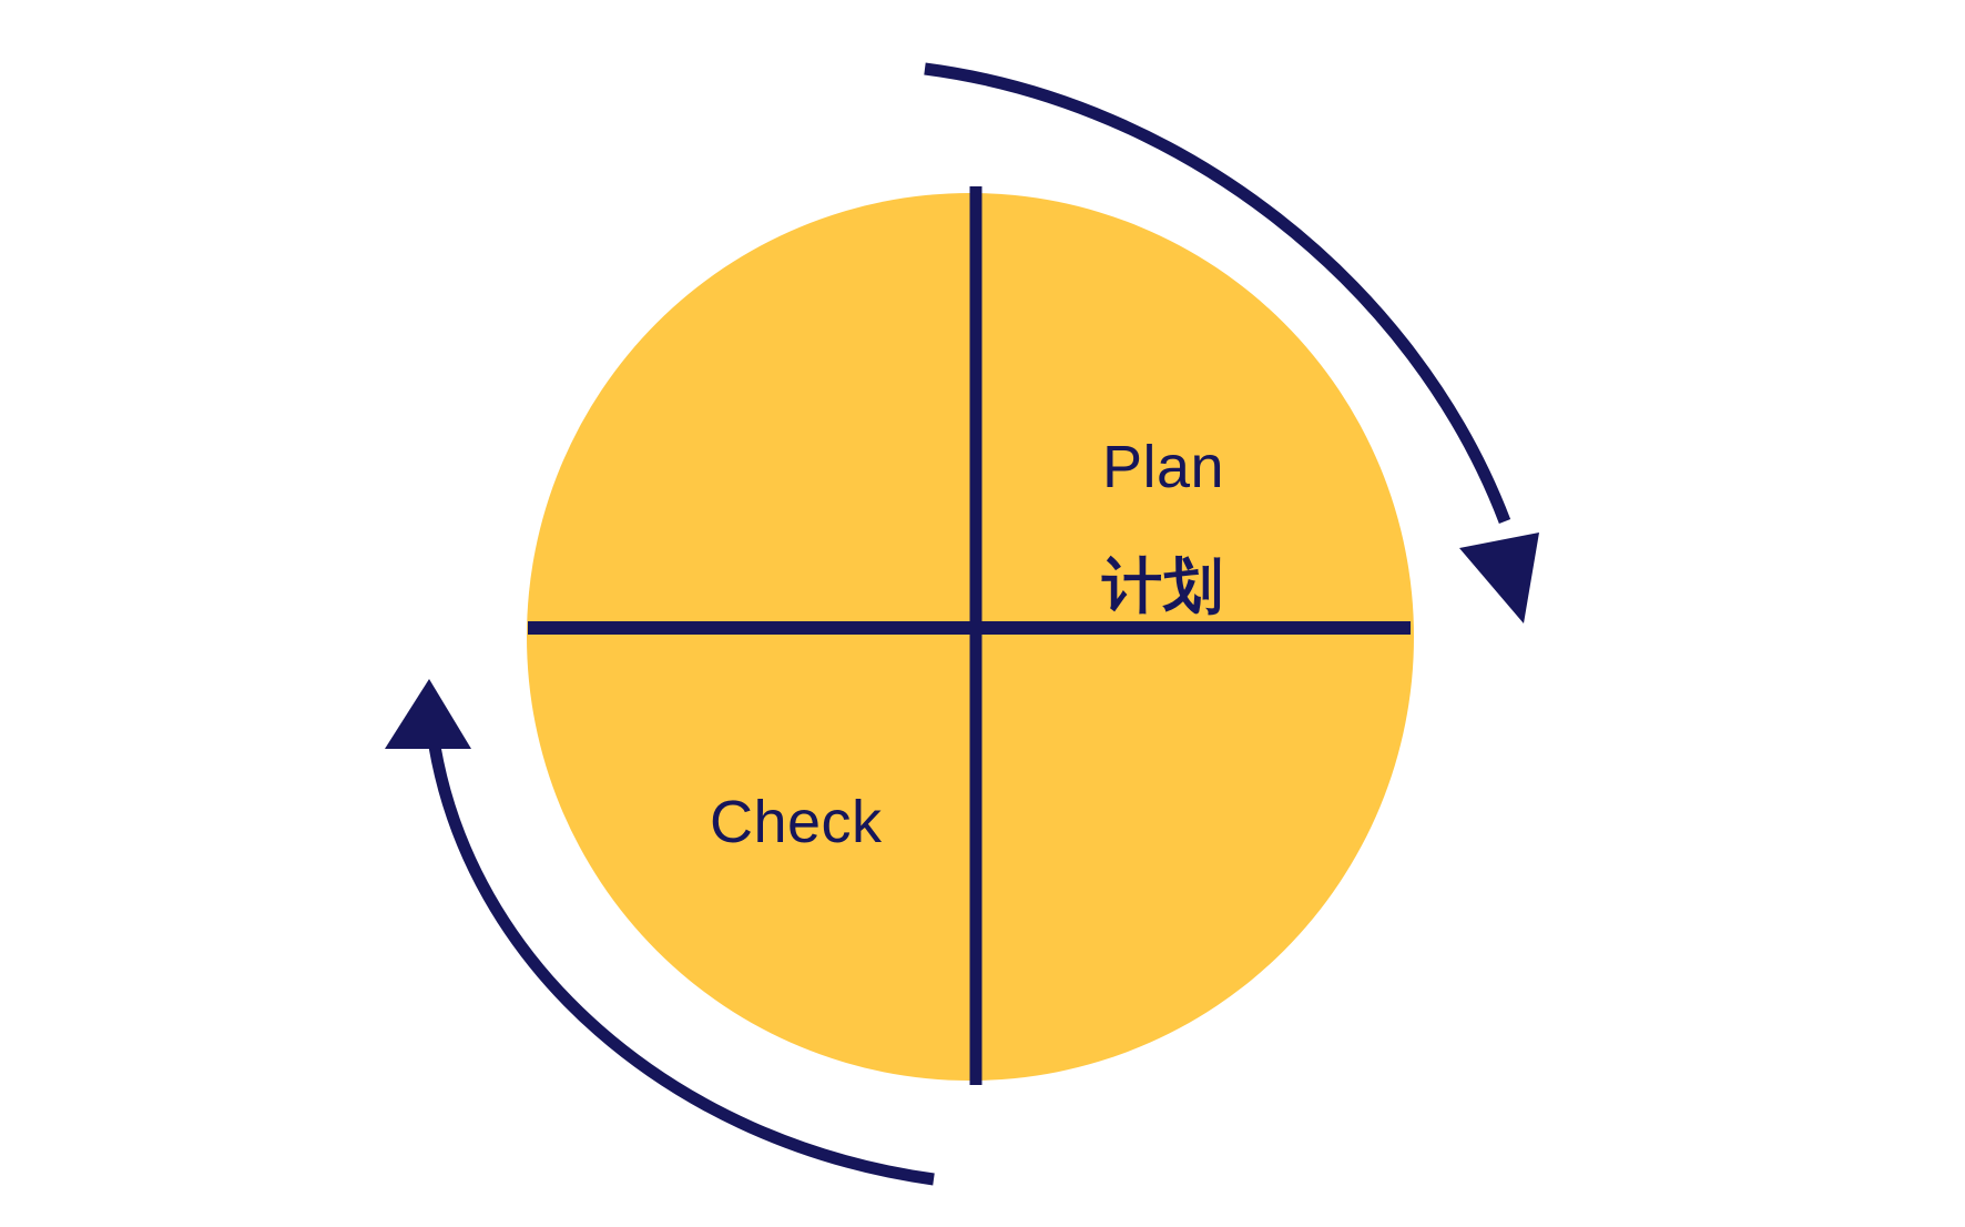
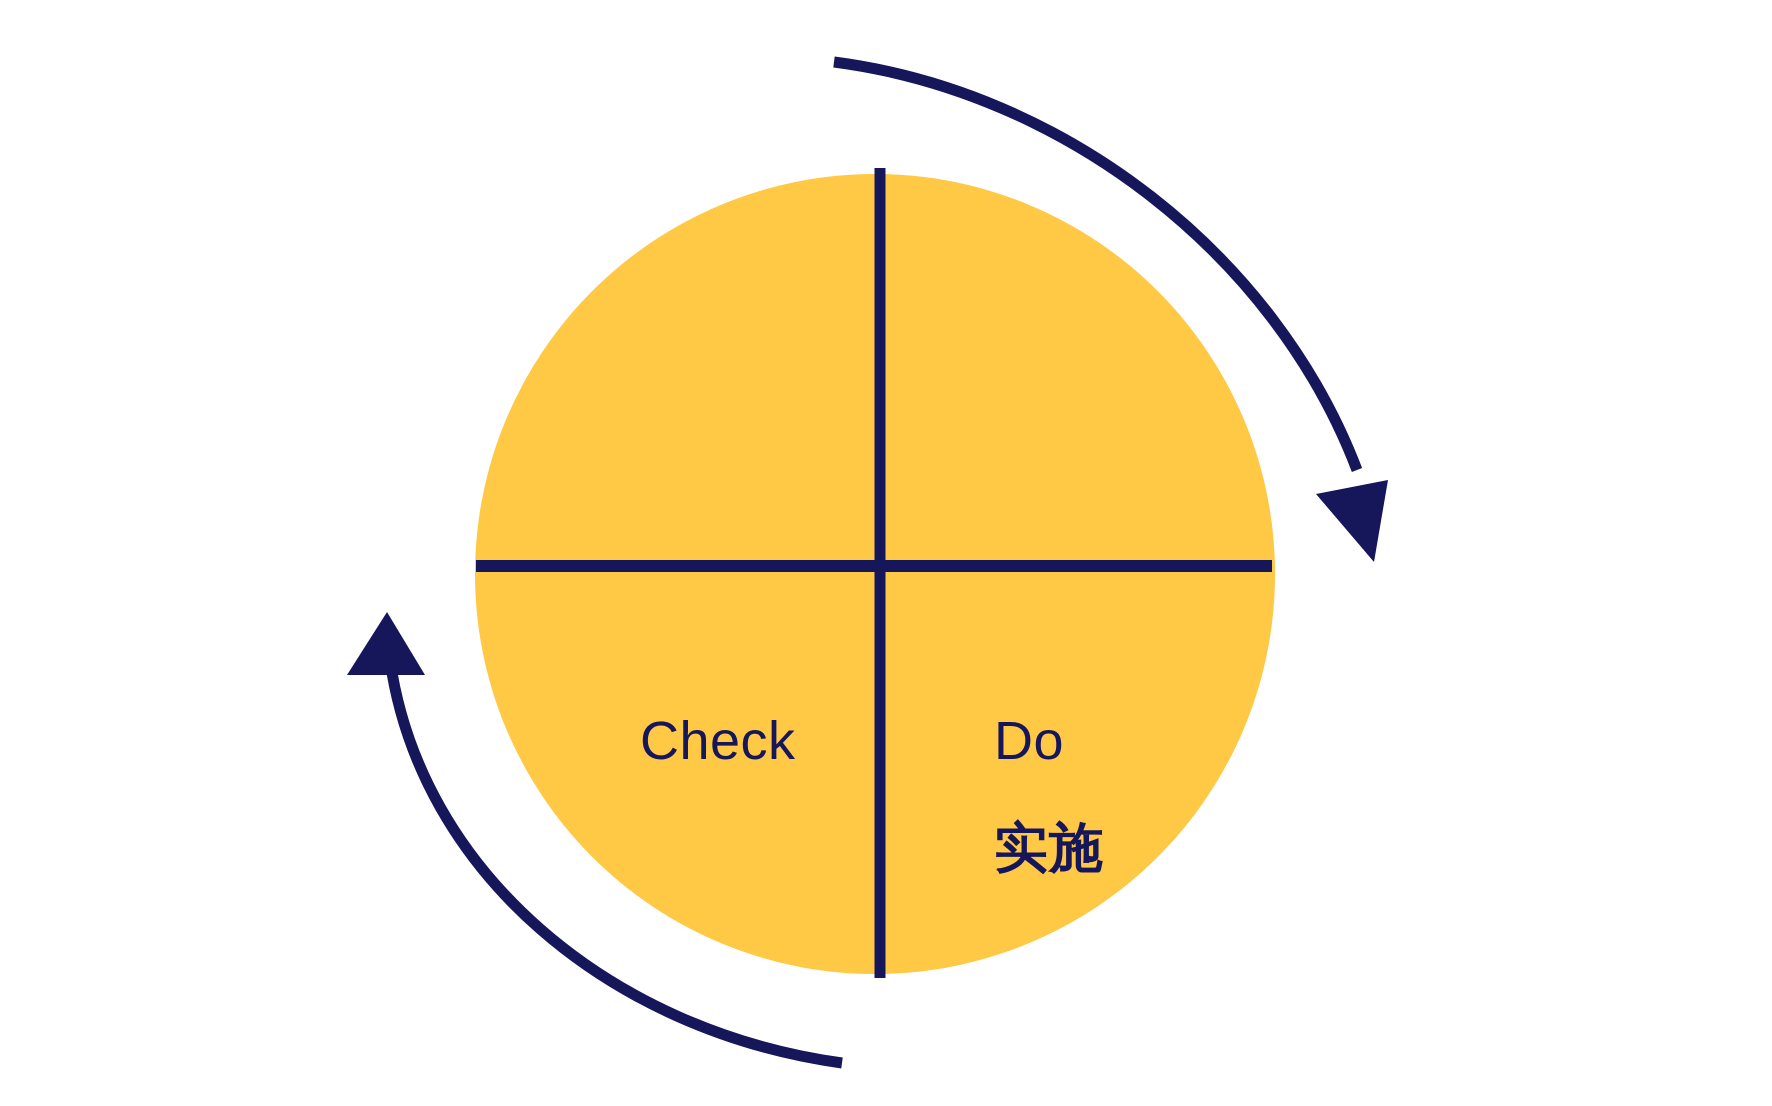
- Plan
- 计划
  Check
+ Do
+ 实施
